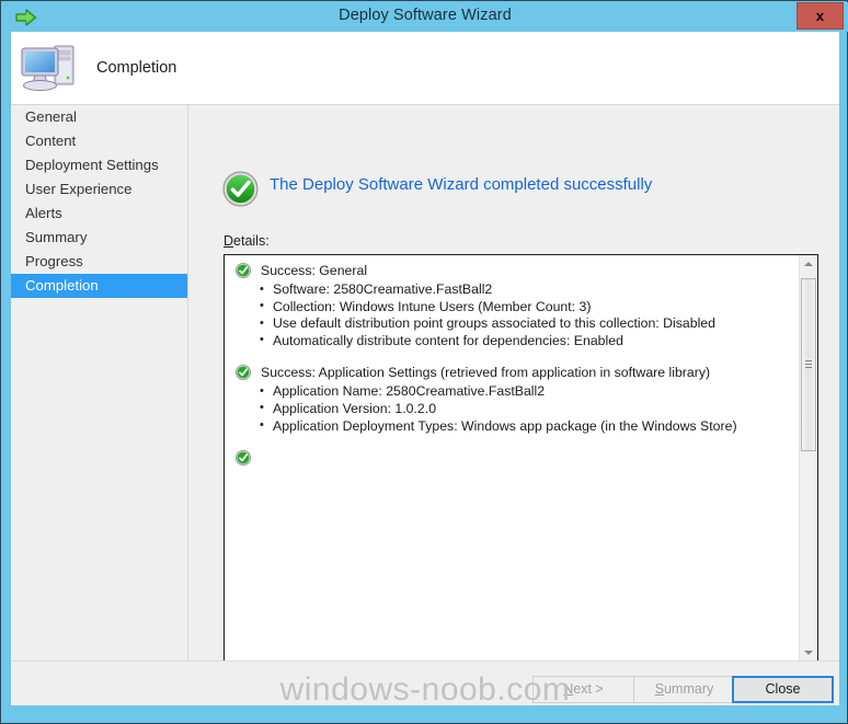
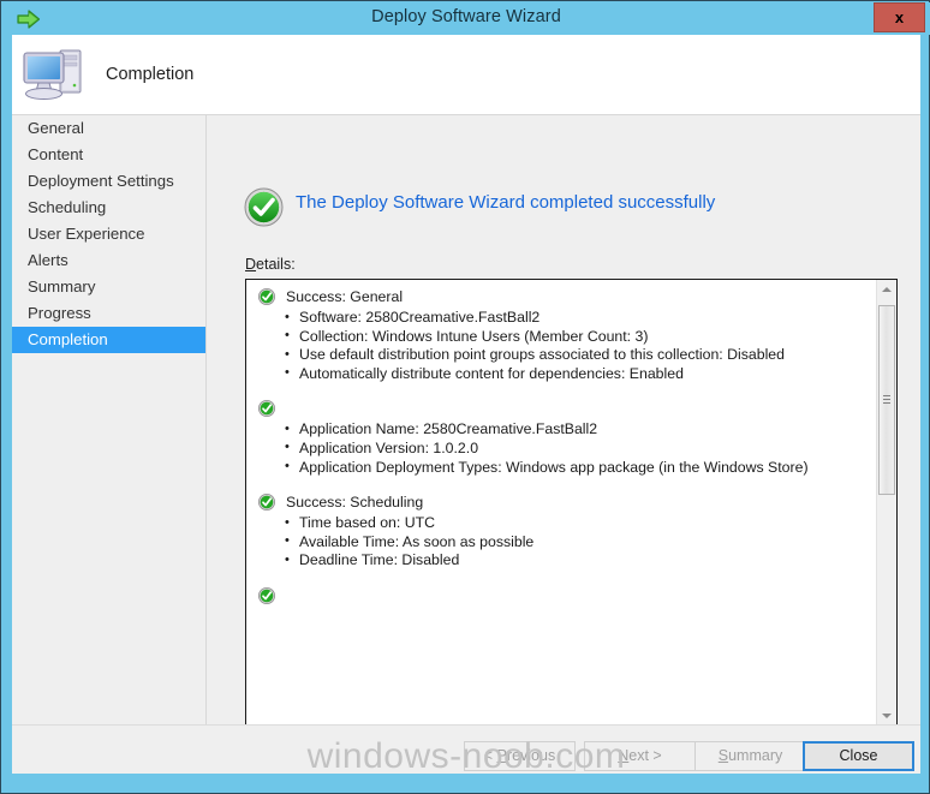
  Deploy Software Wizard
  x
  Completion
  General
  Content
  Deployment Settings
+ Scheduling
  User Experience
  Alerts
  Summary
  Progress
  Completion
  The Deploy Software Wizard completed successfully
  Details:
  Success: General
  Software: 2580Creamative.FastBall2
  Collection: Windows Intune Users (Member Count: 3)
  Use default distribution point groups associated to this collection: Disabled
  Automatically distribute content for dependencies: Enabled
- Success: Application Settings (retrieved from application in software library)
  Application Name: 2580Creamative.FastBall2
  Application Version: 1.0.2.0
  Application Deployment Types: Windows app package (in the Windows Store)
+ Success: Scheduling
+ Time based on: UTC
+ Available Time: As soon as possible
+ Deadline Time: Disabled
+ < Previous
  Next >
  Summary
  Close
  windows-noob.com
